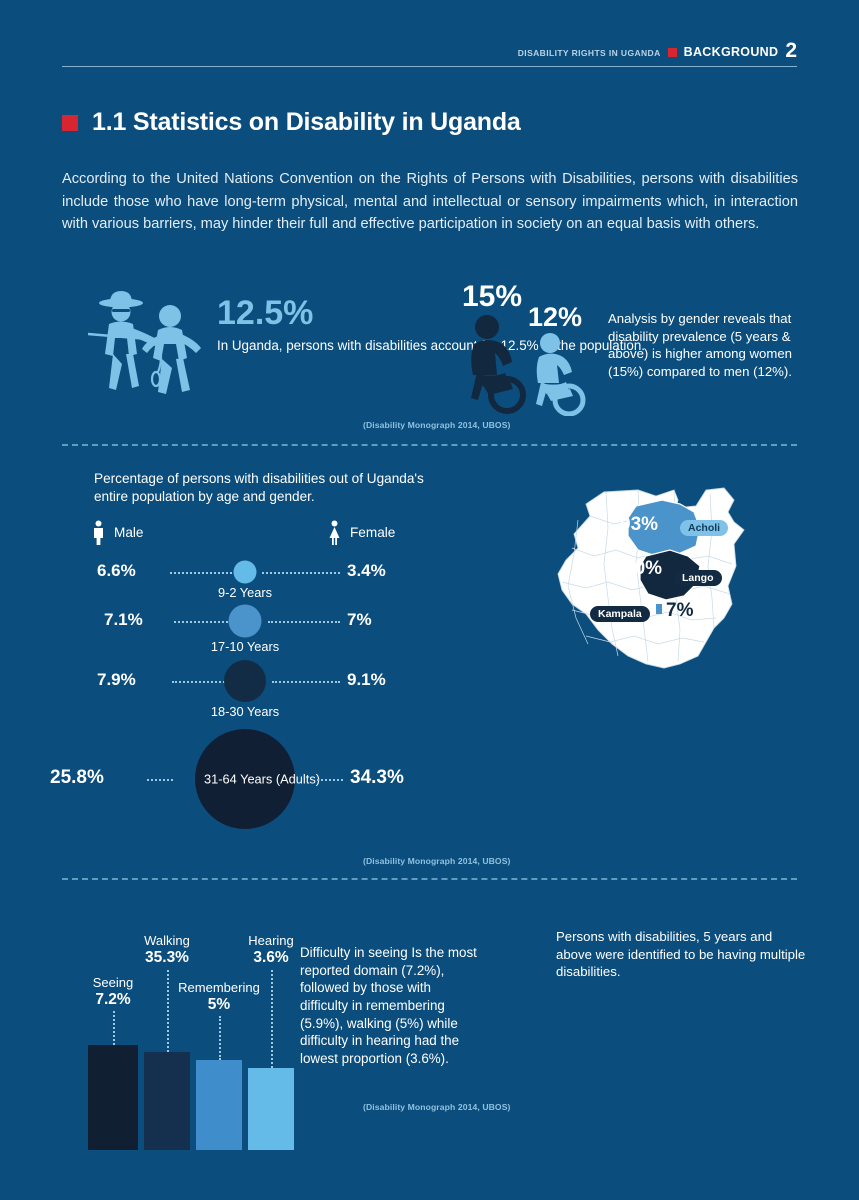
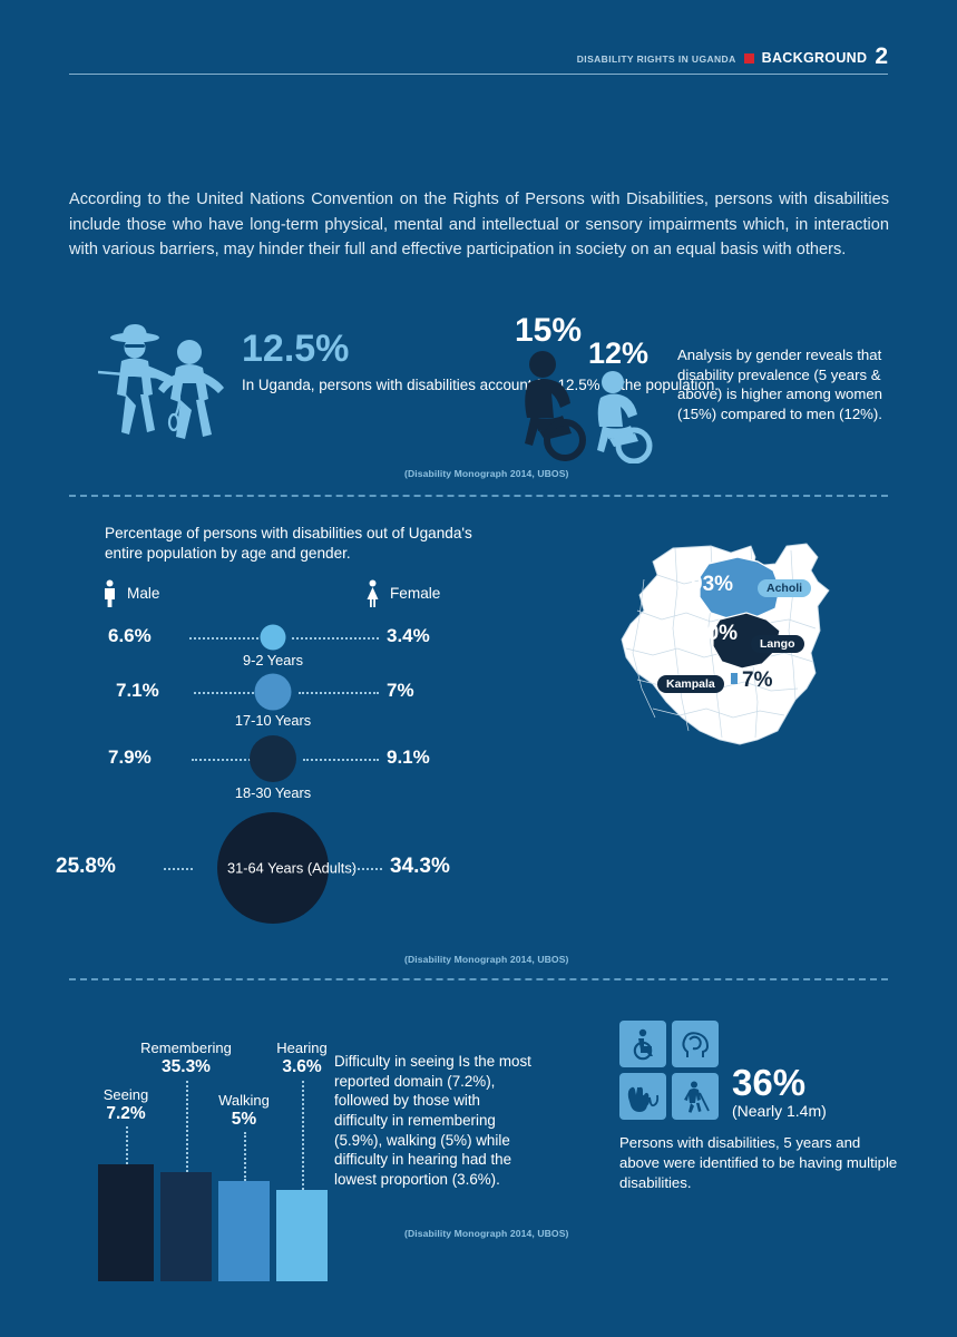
  DISABILITY RIGHTS IN UGANDA
  BACKGROUND
  2
- 1.1 Statistics on Disability in Uganda
  According to the United Nations Convention on the Rights of Persons with Disabilities, persons with disabilities include those who have long-term physical, mental and intellectual or sensory impairments which, in interaction with various barriers, may hinder their full and effective participation in society on an equal basis with others.
  12.5%
  In Uganda, persons with disabilities accoun 12.5%he population.
  15%
  12%
  Analysis by gender reveals that disability prevalence (5 years & above) is higher among women (15%) compared to men (12%).
  (Disability Monograph 2014, UBOS)
  Percentage of persons with disabilities out of Uganda's entire population by age and gender.
  Male
  Female
  6.6%
  3.4%
  9-2 Years
  7.1%
  7%
  17-10 Years
  7.9%
  9.1%
  18-30 Years
  25.8%
  31-64 Years (Adults)
  34.3%
  93%
  Acholi
  20%
  Lango
  Kampala
  7%
  (Disability Monograph 2014, UBOS)
  Seeing
  7.2%
- Walking
+ Remembering
  35.3%
- Remembering
+ Walking
  5%
  Hearing
  3.6%
  Difficulty in seeing Is the most reported domain (7.2%), followed by those with difficulty in remembering (5.9%), walking (5%) while difficulty in hearing had the lowest proportion (3.6%).
  (Disability Monograph 2014, UBOS)
+ 36%
+ (Nearly 1.4m)
  Persons with disabilities, 5 years and above were identified to be having multiple disabilities.
